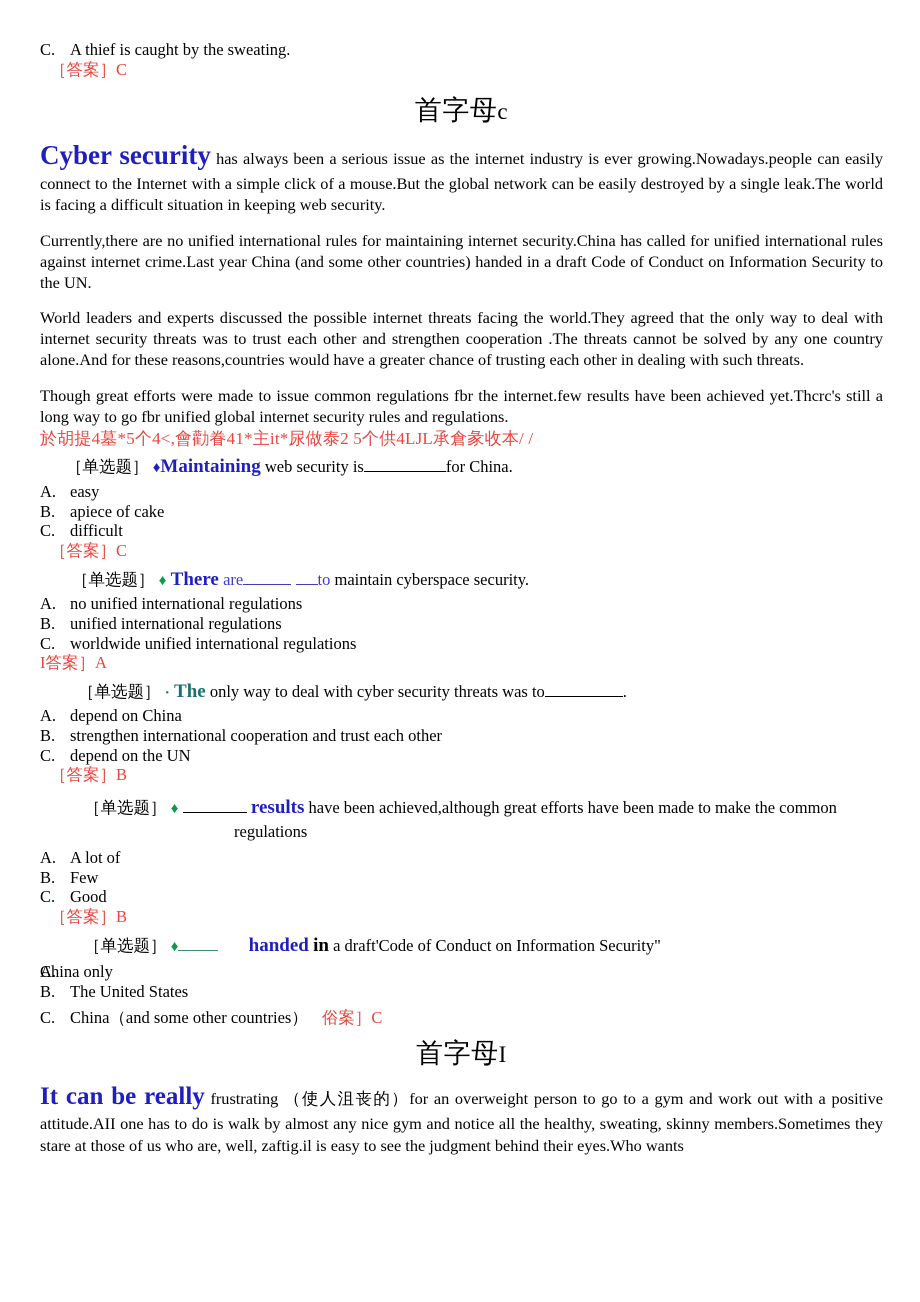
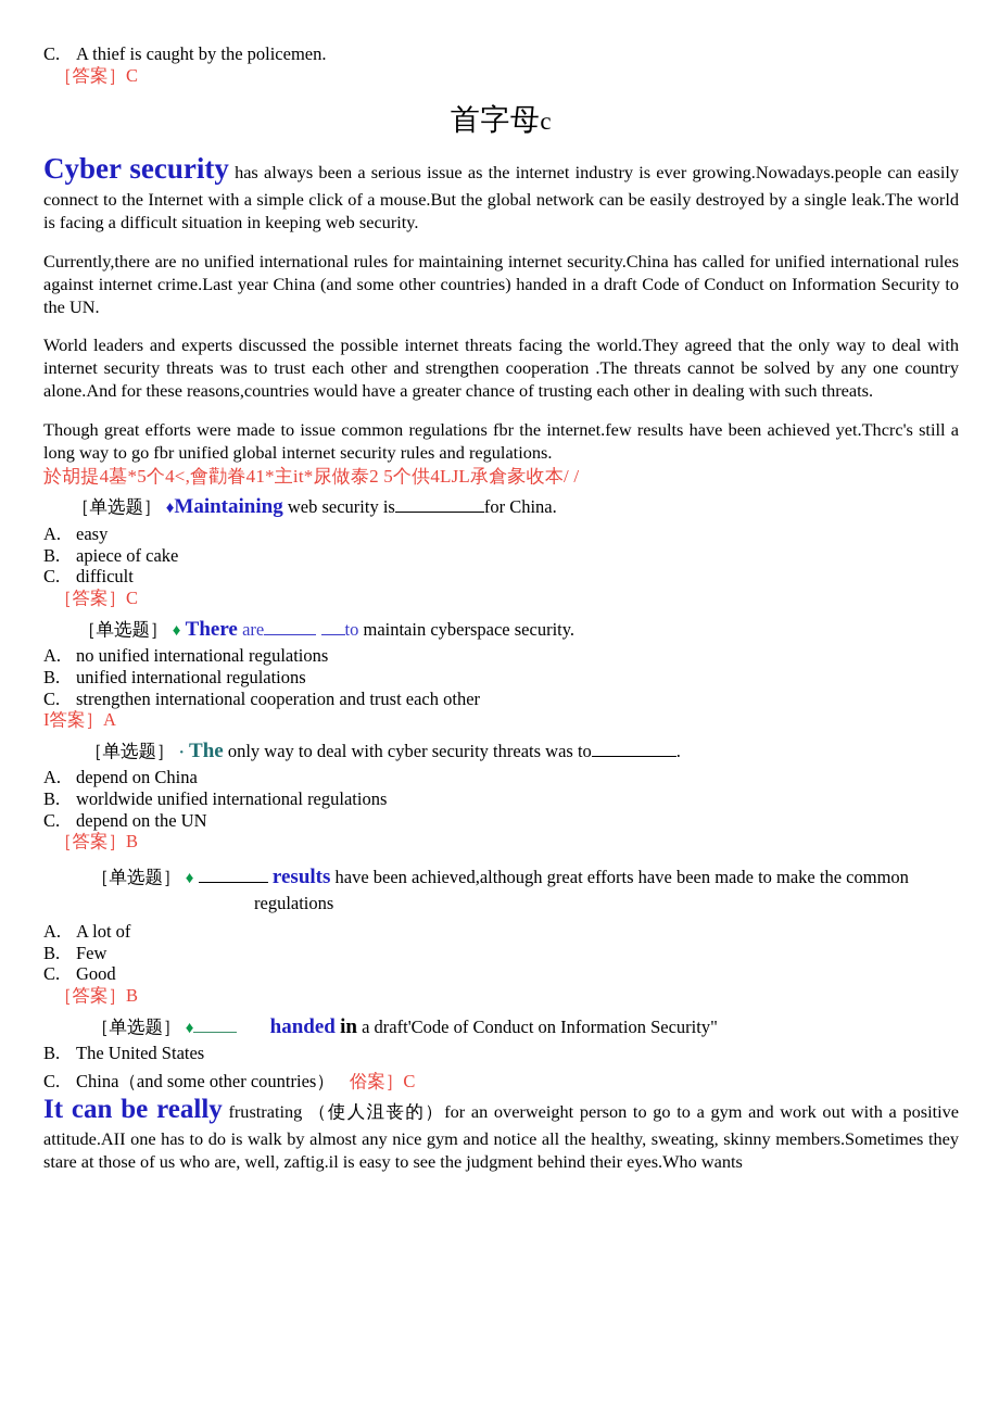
  C.
- A thief is caught by the sweating.
+ A thief is caught by the policemen.
  ［答案］C
  首字母c
  Cyber security has always been a serious issue as the internet industry is ever growing.Nowadays.people can easily connect to the Internet with a simple click of a mouse.But the global network can be easily destroyed by a single leak.The world is facing a difficult situation in keeping web security.
  Currently,there are no unified international rules for maintaining internet security.China has called for unified international rules against internet crime.Last year China (and some other countries) handed in a draft Code of Conduct on Information Security to the UN.
  World leaders and experts discussed the possible internet threats facing the world.They agreed that the only way to deal with internet security threats was to trust each other and strengthen cooperation .The threats cannot be solved by any one country alone.And for these reasons,countries would have a greater chance of trusting each other in dealing with such threats.
  Though great efforts were made to issue common regulations fbr the internet.few results have been achieved yet.Thcrc's still a long way to go fbr unified global internet security rules and regulations.
  於胡提4墓*5个4<,會勸眷41*主it*尿做泰2 5个供4LJL承倉彖收本/ /
  ［单选题］ ♦Maintaining web security is for China.
  A.
  easy
  B.
  apiece of cake
  C.
  difficult
  ［答案］C
  ［单选题］ ♦ There are to maintain cyberspace security.
  A.
  no unified international regulations
  B.
  unified international regulations
  C.
- worldwide unified international regulations
+ strengthen international cooperation and trust each other
  I答案］A
  ［单选题］ · The only way to deal with cyber security threats was to .
  A.
  depend on China
  B.
- strengthen international cooperation and trust each other
+ worldwide unified international regulations
  C.
  depend on the UN
  ［答案］B
  ［单选题］ ♦ results have been achieved,although great efforts have been made to make the common
  regulations
  A.
  A lot of
  B.
  Few
  C.
  Good
  ［答案］B
  ［单选题］ ♦ handed in a draft'Code of Conduct on Information Security"
- China only
  B.
  The United States
  C.
  China（and some other countries） 俗案］C
- 首字母I
  It can be really frustrating （使人沮丧的）for an overweight person to go to a gym and work out with a positive attitude.AII one has to do is walk by almost any nice gym and notice all the healthy, sweating, skinny members.Sometimes they stare at those of us who are, well, zaftig.il is easy to see the judgment behind their eyes.Who wants
